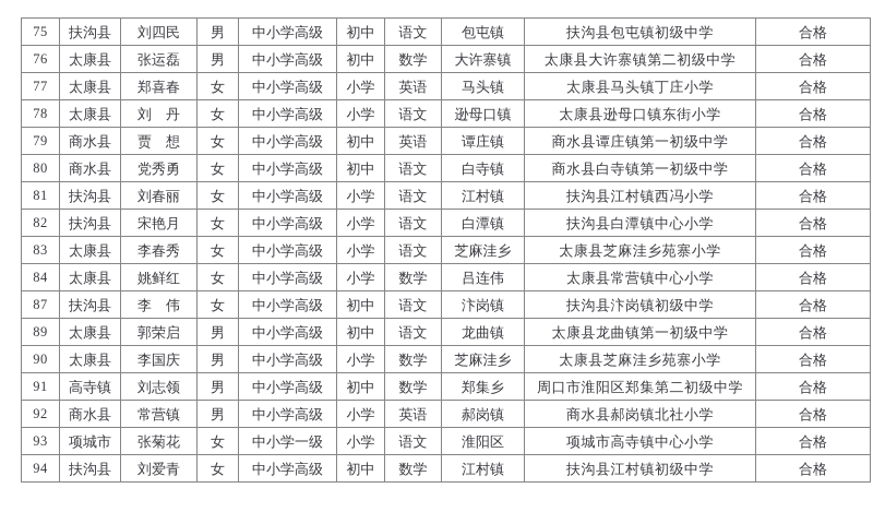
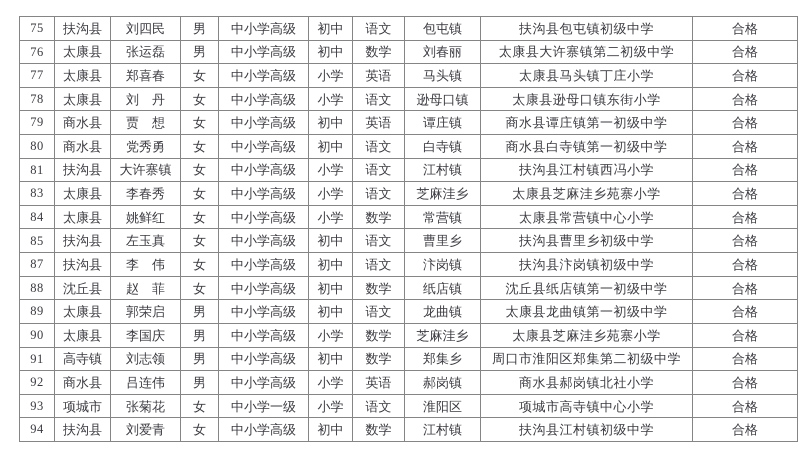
  75	扶沟县	刘四民	男	中小学高级	初中	语文	包屯镇	扶沟县包屯镇初级中学	合格
- 76	太康县	张运磊	男	中小学高级	初中	数学	大许寨镇	太康县大许寨镇第二初级中学	合格
+ 76	太康县	张运磊	男	中小学高级	初中	数学	刘春丽	太康县大许寨镇第二初级中学	合格
  77	太康县	郑喜春	女	中小学高级	小学	英语	马头镇	太康县马头镇丁庄小学	合格
  78	太康县	刘 丹	女	中小学高级	小学	语文	逊母口镇	太康县逊母口镇东街小学	合格
  79	商水县	贾 想	女	中小学高级	初中	英语	谭庄镇	商水县谭庄镇第一初级中学	合格
  80	商水县	党秀勇	女	中小学高级	初中	语文	白寺镇	商水县白寺镇第一初级中学	合格
- 81	扶沟县	刘春丽	女	中小学高级	小学	语文	江村镇	扶沟县江村镇西冯小学	合格
+ 81	扶沟县	大许寨镇	女	中小学高级	小学	语文	江村镇	扶沟县江村镇西冯小学	合格
- 82	扶沟县	宋艳月	女	中小学高级	小学	语文	白潭镇	扶沟县白潭镇中心小学	合格
  83	太康县	李春秀	女	中小学高级	小学	语文	芝麻洼乡	太康县芝麻洼乡苑寨小学	合格
- 84	太康县	姚鲜红	女	中小学高级	小学	数学	吕连伟	太康县常营镇中心小学	合格
+ 84	太康县	姚鲜红	女	中小学高级	小学	数学	常营镇	太康县常营镇中心小学	合格
+ 85	扶沟县	左玉真	女	中小学高级	初中	语文	曹里乡	扶沟县曹里乡初级中学	合格
  87	扶沟县	李 伟	女	中小学高级	初中	语文	汴岗镇	扶沟县汴岗镇初级中学	合格
+ 88	沈丘县	赵 菲	女	中小学高级	初中	数学	纸店镇	沈丘县纸店镇第一初级中学	合格
  89	太康县	郭荣启	男	中小学高级	初中	语文	龙曲镇	太康县龙曲镇第一初级中学	合格
  90	太康县	李国庆	男	中小学高级	小学	数学	芝麻洼乡	太康县芝麻洼乡苑寨小学	合格
  91	高寺镇	刘志领	男	中小学高级	初中	数学	郑集乡	周口市淮阳区郑集第二初级中学	合格
- 92	商水县	常营镇	男	中小学高级	小学	英语	郝岗镇	商水县郝岗镇北社小学	合格
+ 92	商水县	吕连伟	男	中小学高级	小学	英语	郝岗镇	商水县郝岗镇北社小学	合格
  93	项城市	张菊花	女	中小学一级	小学	语文	淮阳区	项城市高寺镇中心小学	合格
  94	扶沟县	刘爱青	女	中小学高级	初中	数学	江村镇	扶沟县江村镇初级中学	合格
